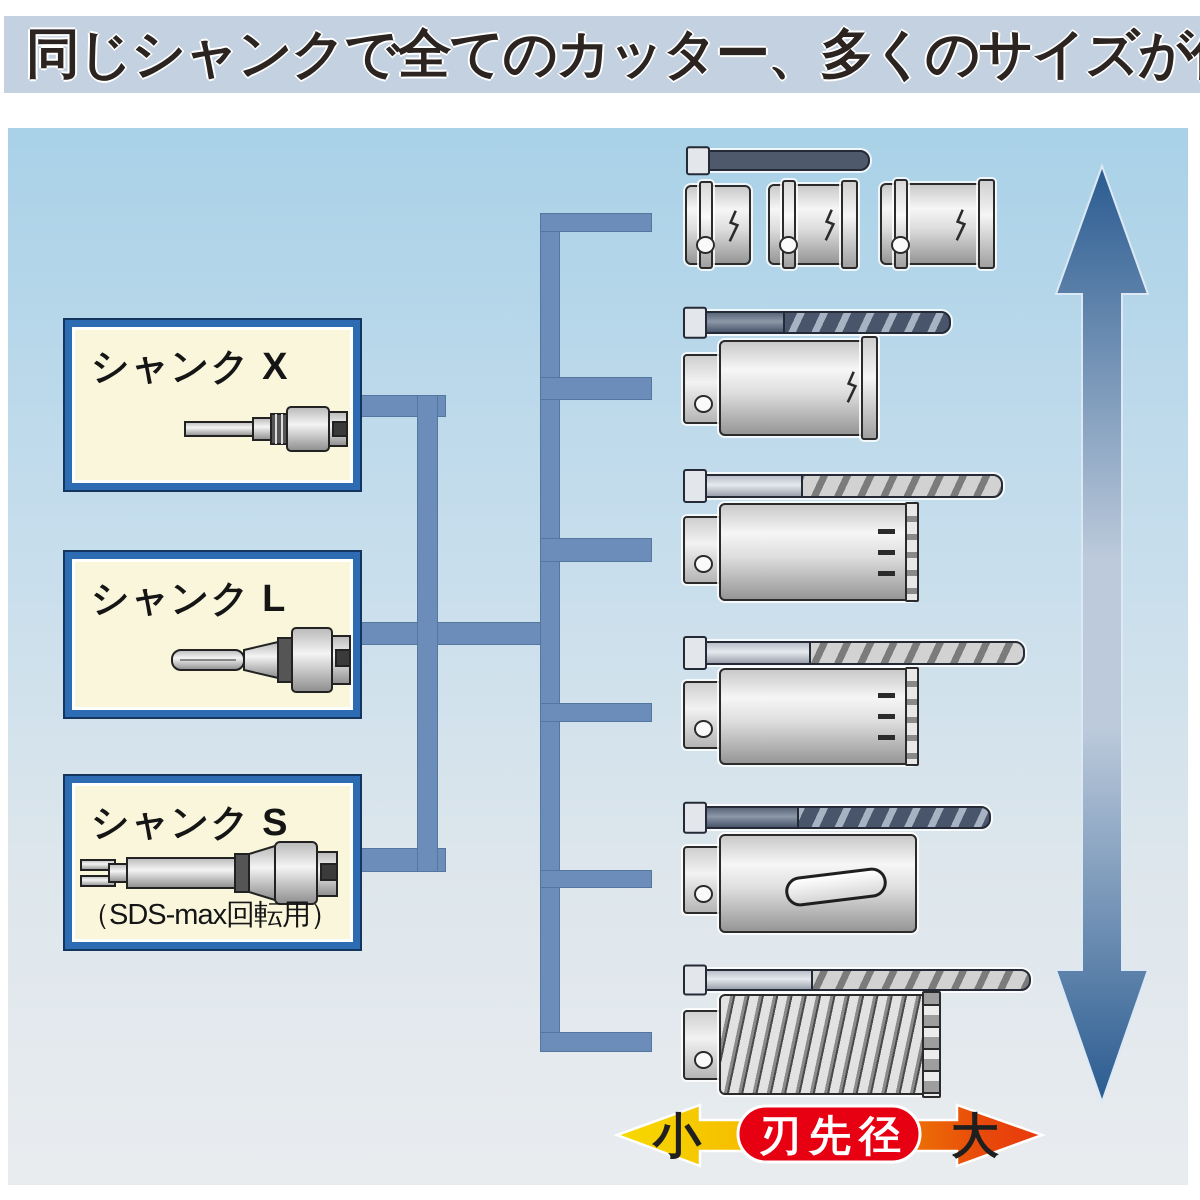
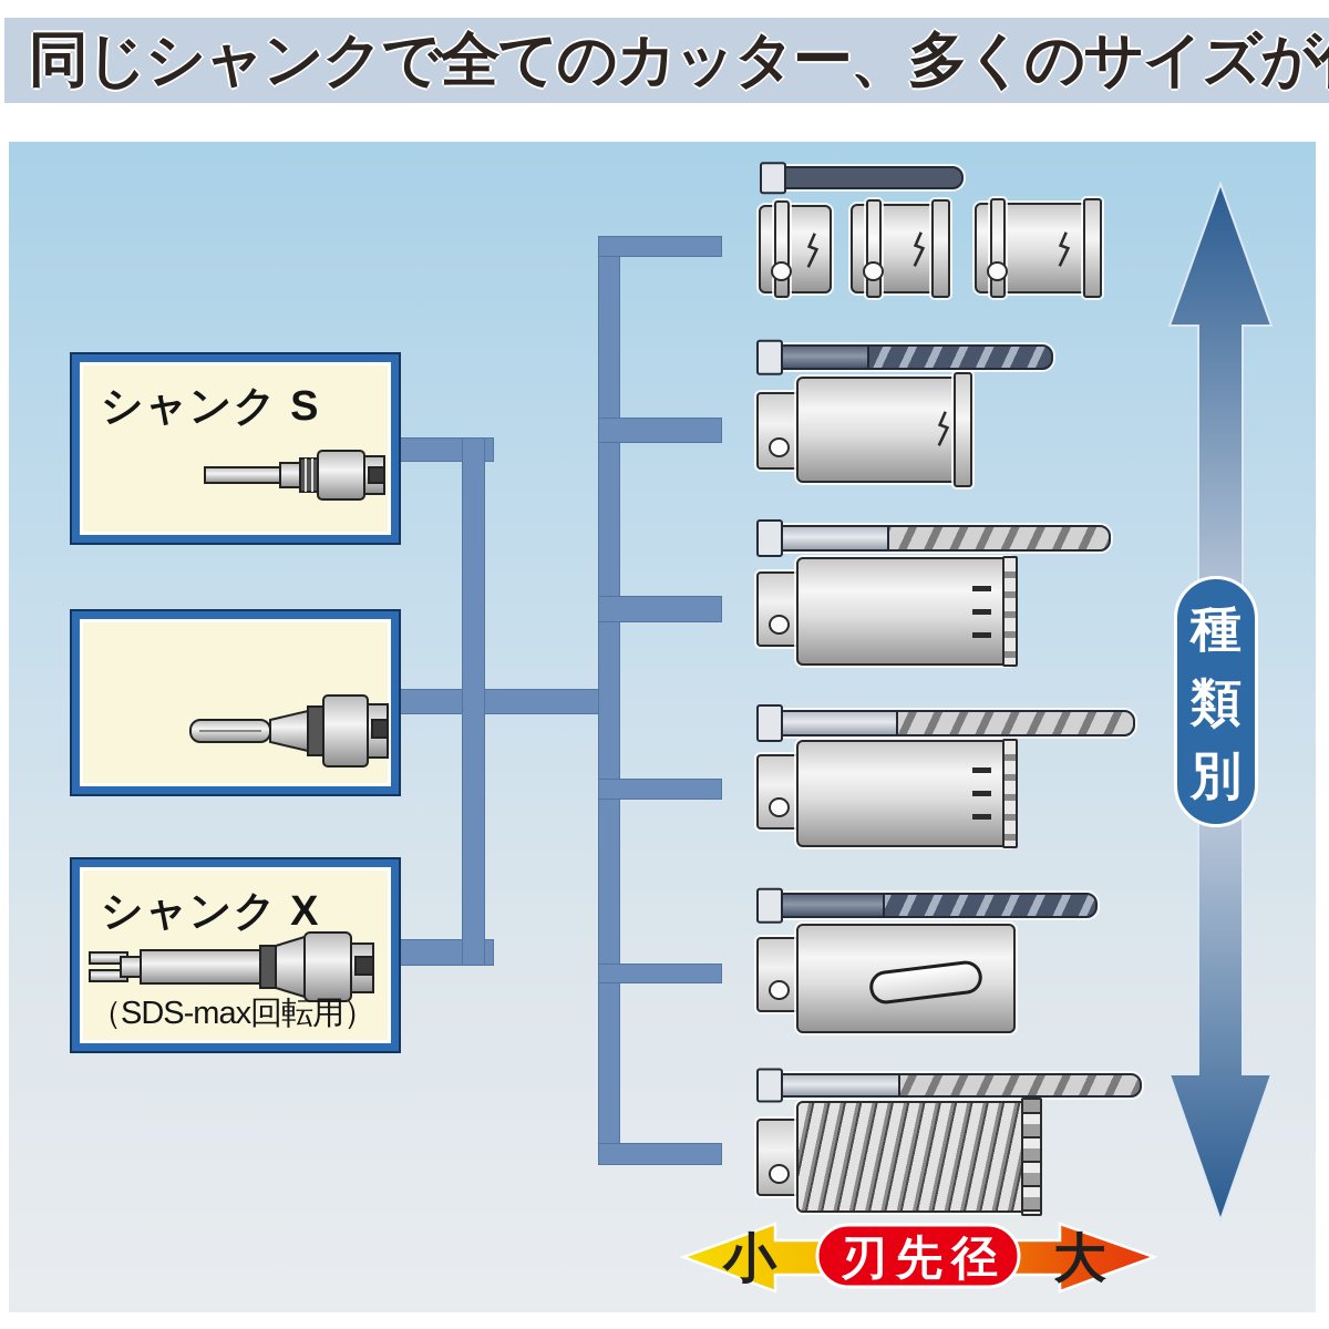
  同じシャンクで全てのカッター、多くのサイズが
- シャンク X
+ シャンク S
- シャンク L
- シャンク S
+ シャンク X
  （SDS-max回転用）
+ 種
+ 類
+ 別
  小
  刃先径
  大
